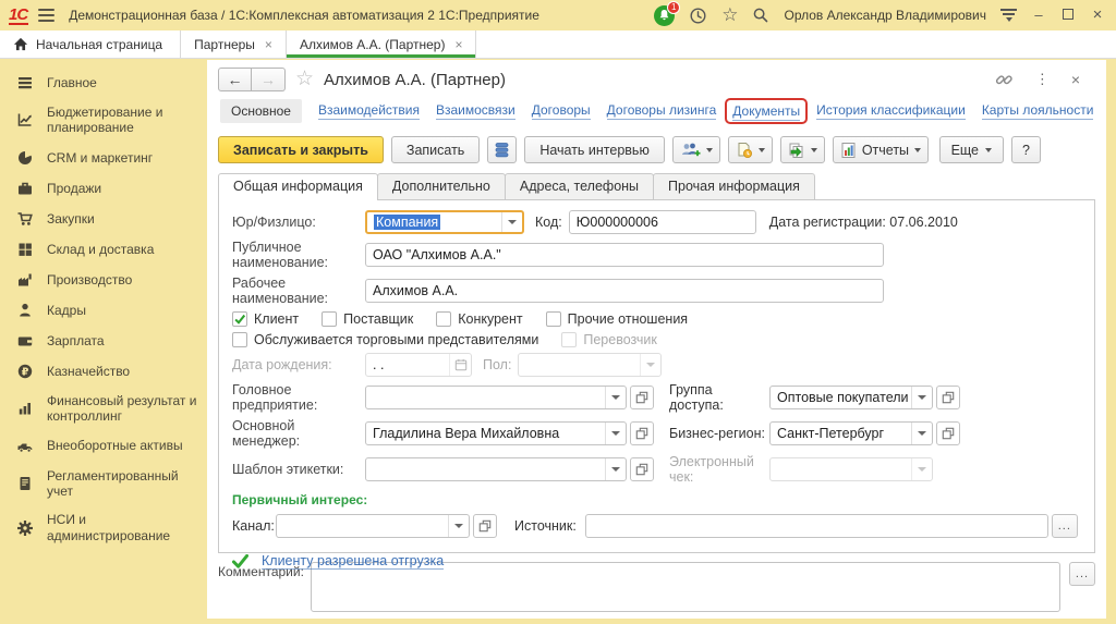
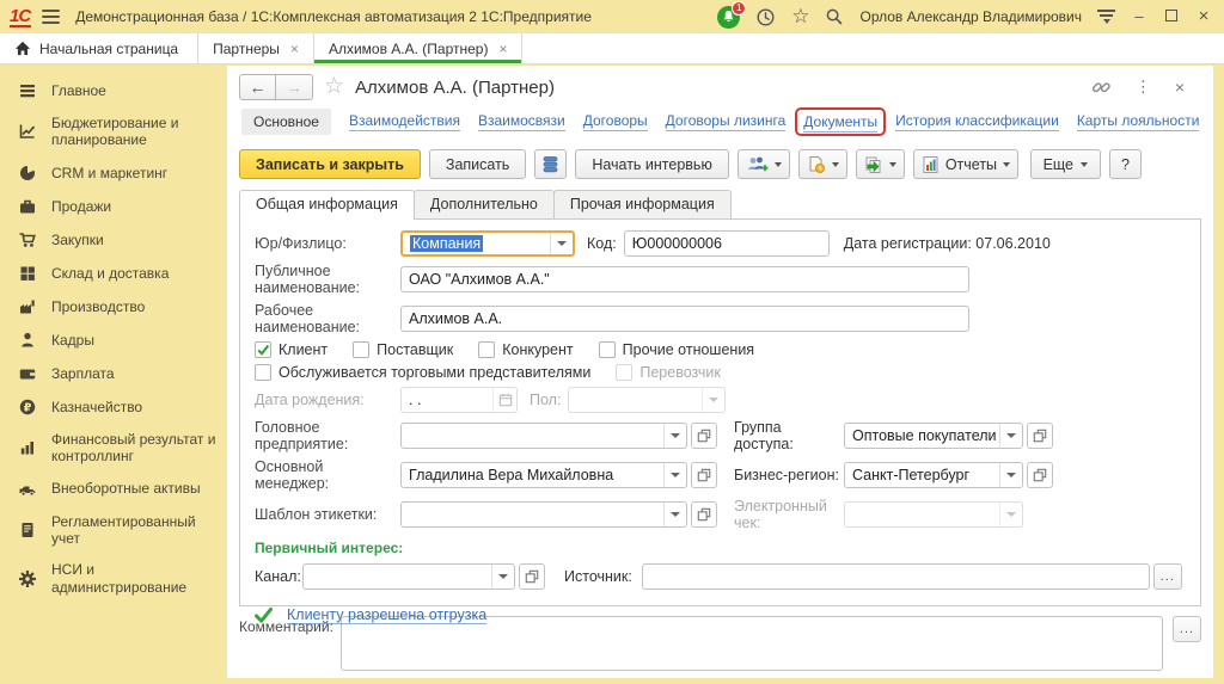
  1С
  Демонстрационная база / 1С:Комплексная автоматизация 2 1С:Предприятие
  1
  ☆
  Орлов Александр Владимирович
  –
  ×
  Начальная страница
  Партнеры
  ×
  Алхимов А.А. (Партнер)
  ×
  Главное
  Бюджетирование и планирование
  CRM и маркетинг
  Продажи
  Закупки
  Склад и доставка
  Производство
  Кадры
  Зарплата
  ₽
  Казначейство
  Финансовый результат и контроллинг
  Внеоборотные активы
  Регламентированный учет
  НСИ и администрирование
  ←
  →
  ☆
  Алхимов А.А. (Партнер)
  ⋮
  ×
  Основное
  Взаимодействия
  Взаимосвязи
  Договоры
  Договоры лизинга
  Документы
  История классификации
  Карты лояльности
  Записать и закрыть
  Записать
  Начать интервью
  Отчеты
  Еще
  ?
  Общая информация
  Дополнительно
- Адреса, телефоны
  Прочая информация
  Юр/Физлицо:
  Компания
  Код:
  Ю000000006
  Дата регистрации: 07.06.2010
  Публичное наименование:
  ОАО "Алхимов А.А."
  Рабочее наименование:
  Алхимов А.А.
  Клиент
  Поставщик
  Конкурент
  Прочие отношения
  Обслуживается торговыми представителями
  Перевозчик
  Дата рождения:
  . .
  Пол:
  Головное предприятие:
  Группа доступа:
  Оптовые покупатели
  Основной менеджер:
  Гладилина Вера Михайловна
  Бизнес-регион:
  Санкт-Петербург
  Шаблон этикетки:
  Электронный чек:
  Первичный интерес:
  Канал:
  Источник:
  ...
  Клиенту разрешена отгрузка
  Комментарий:
  ...
